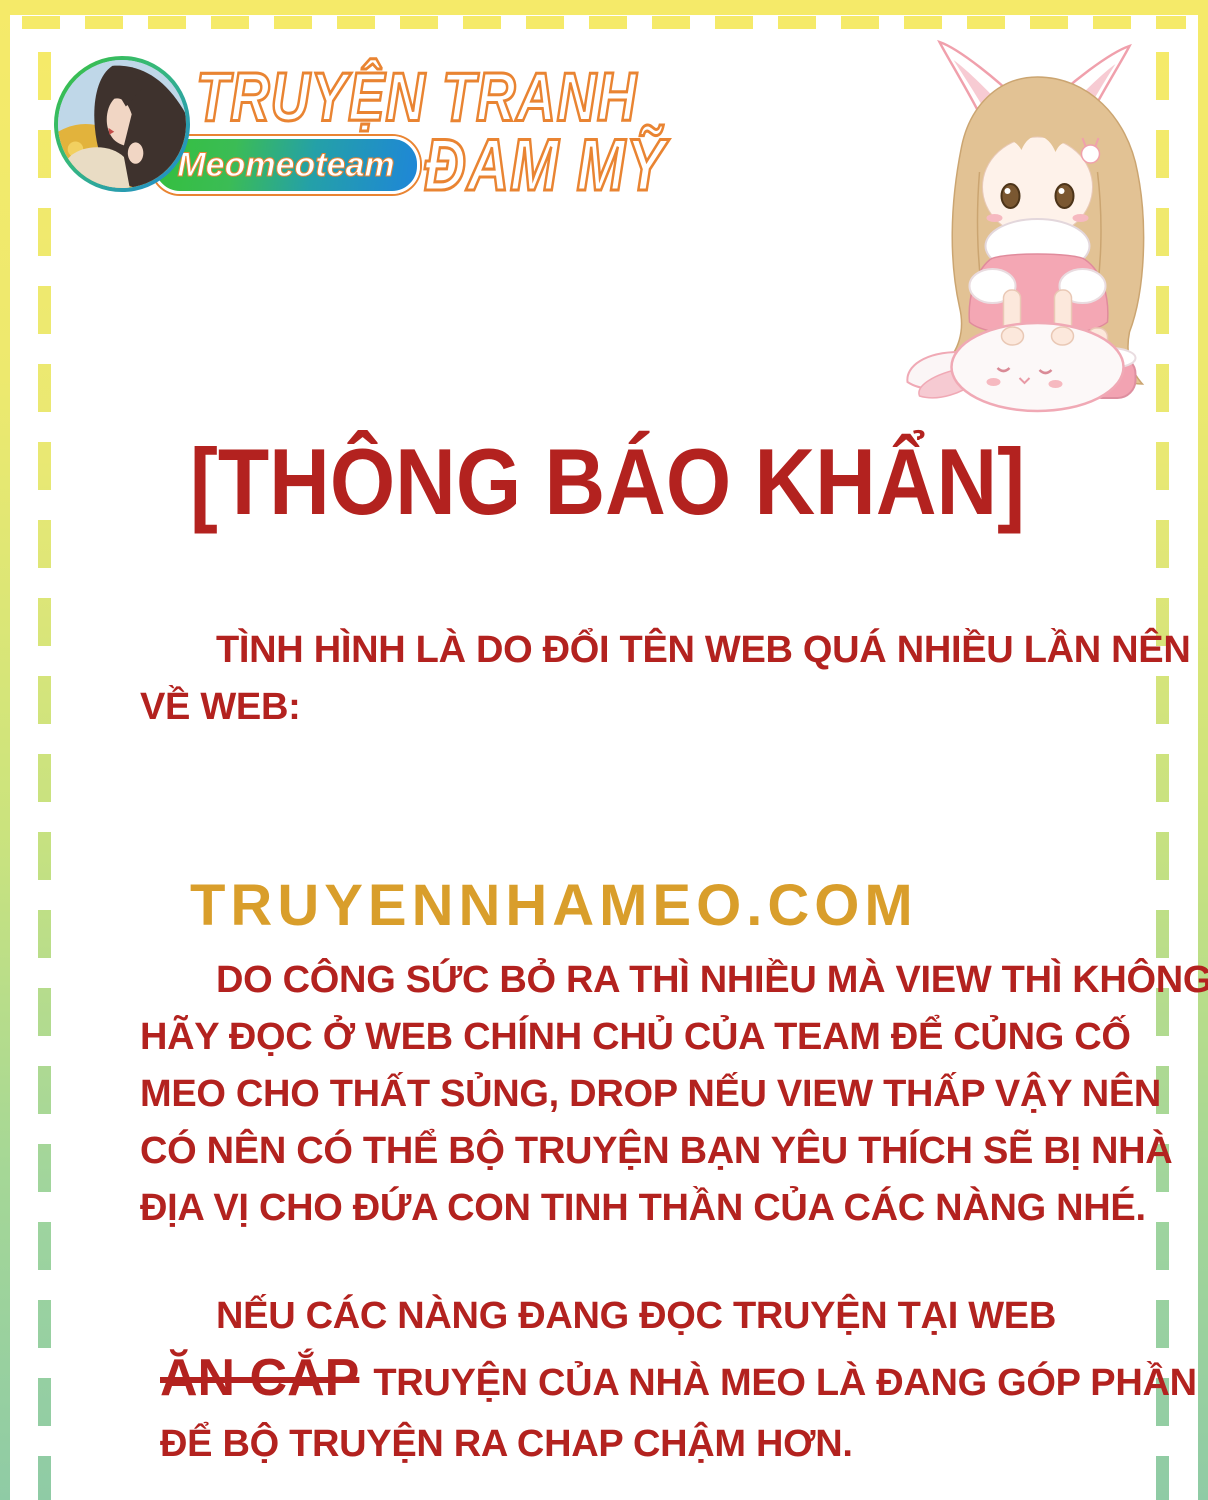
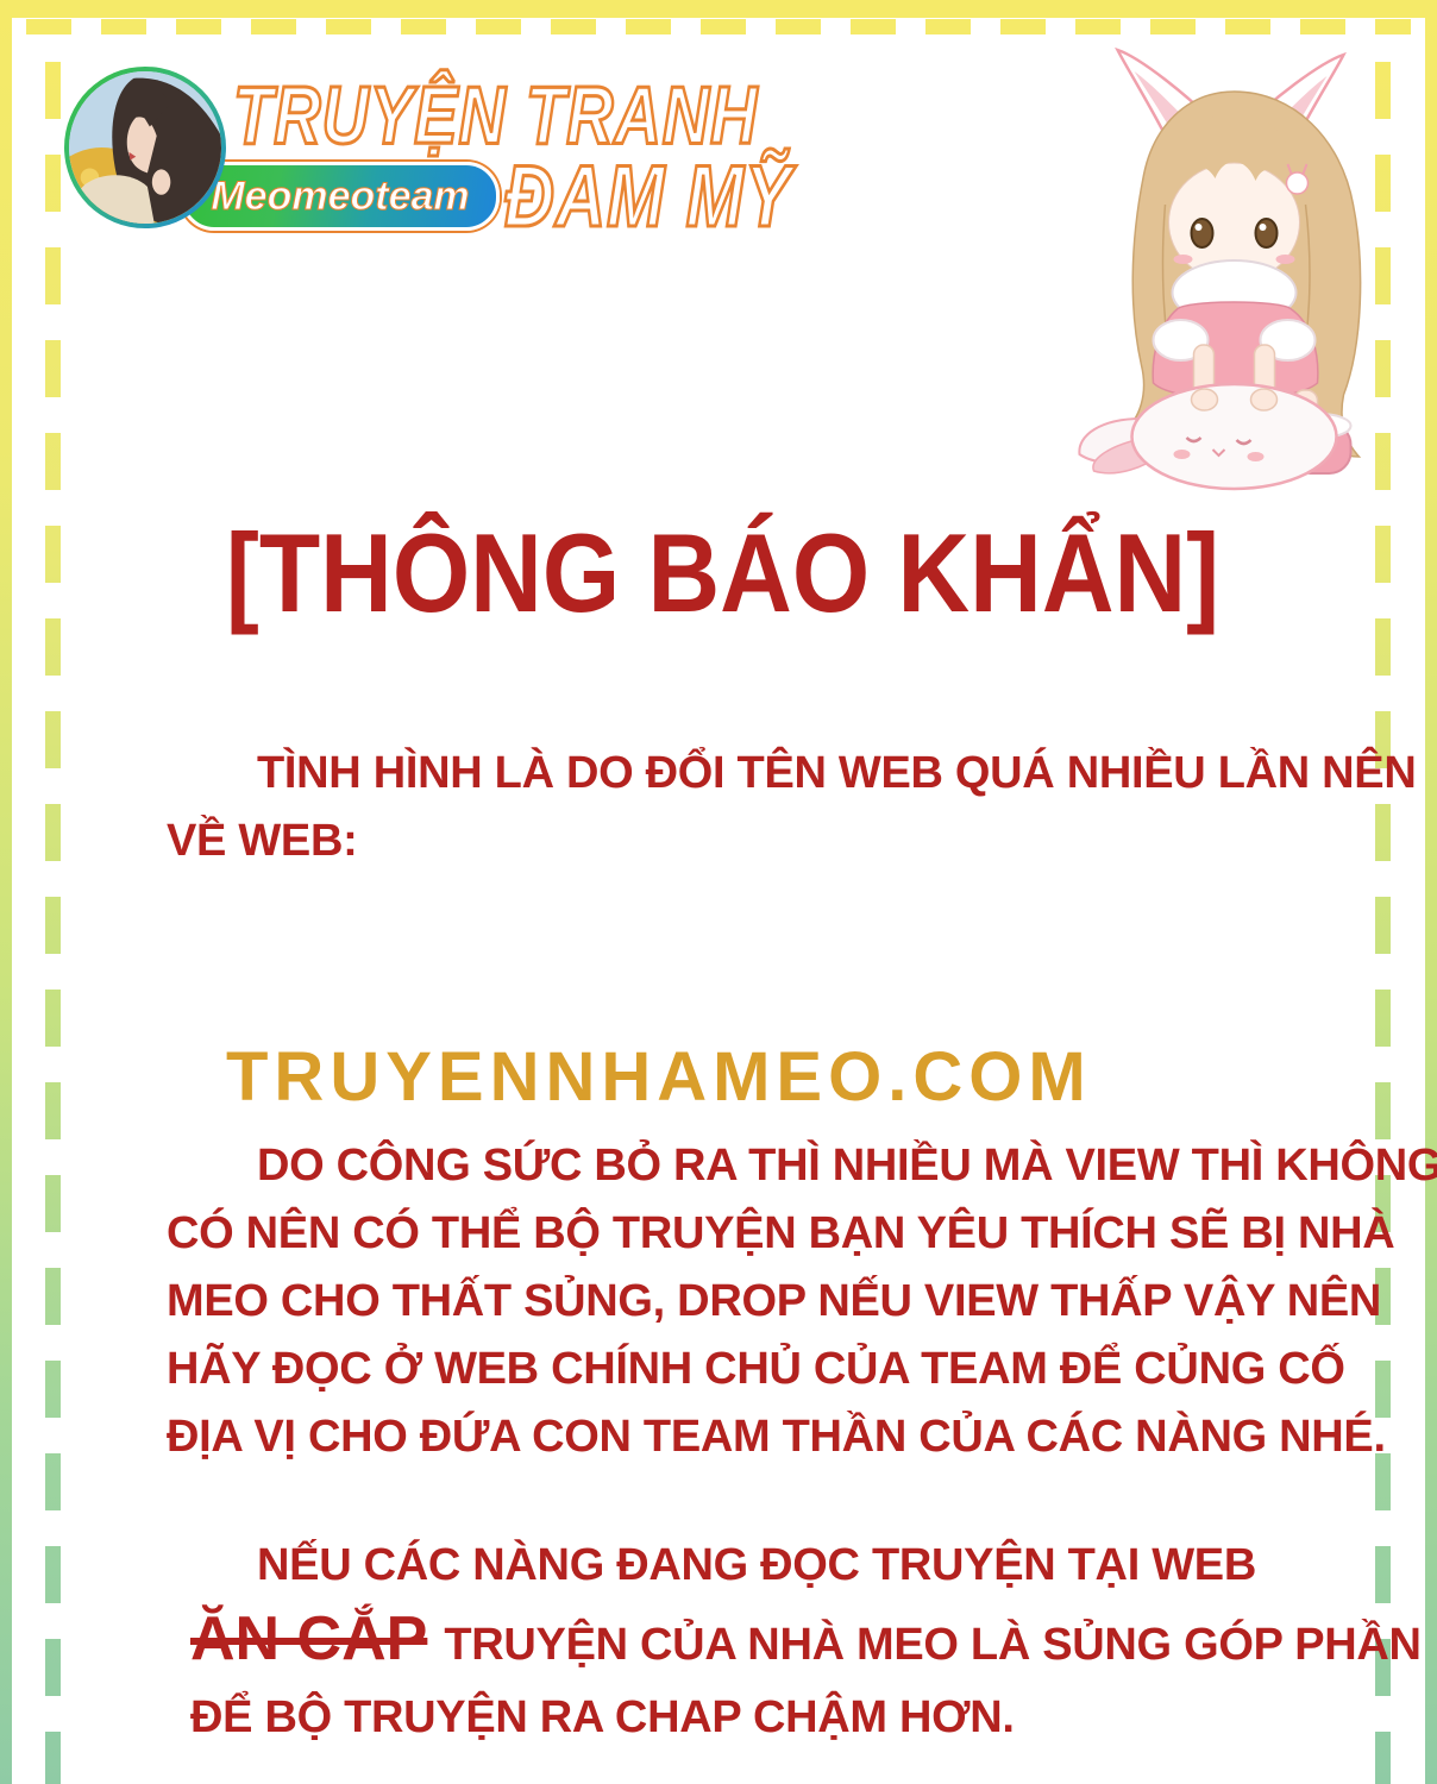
  Meomeoteam
  TRUYỆN TRANH
  ĐAM MỸ
  [THÔNG BÁO KHẨN]
  TÌNH HÌNH LÀ DO ĐỔI TÊN WEB QUÁ NHIỀU LẦN NÊN
  VỀ WEB:
  TRUYENNHAMEO.COM
  DO CÔNG SỨC BỎ RA THÌ NHIỀU MÀ VIEW THÌ KHÔNG
- HÃY ĐỌC Ở WEB CHÍNH CHỦ CỦA TEAM ĐỂ CỦNG CỐ
+ CÓ NÊN CÓ THỂ BỘ TRUYỆN BẠN YÊU THÍCH SẼ BỊ NHÀ
  MEO CHO THẤT SỦNG, DROP NẾU VIEW THẤP VẬY NÊN
- CÓ NÊN CÓ THỂ BỘ TRUYỆN BẠN YÊU THÍCH SẼ BỊ NHÀ
+ HÃY ĐỌC Ở WEB CHÍNH CHỦ CỦA TEAM ĐỂ CỦNG CỐ
- ĐỊA VỊ CHO ĐỨA CON TINH THẦN CỦA CÁC NÀNG NHÉ.
+ ĐỊA VỊ CHO ĐỨA CON TEAM THẦN CỦA CÁC NÀNG NHÉ.
  NẾU CÁC NÀNG ĐANG ĐỌC TRUYỆN TẠI WEB
- ĂN CẮP TRUYỆN CỦA NHÀ MEO LÀ ĐANG GÓP PHẦN
+ ĂN CẮP TRUYỆN CỦA NHÀ MEO LÀ SỦNG GÓP PHẦN
  ĐỂ BỘ TRUYỆN RA CHAP CHẬM HƠN.
